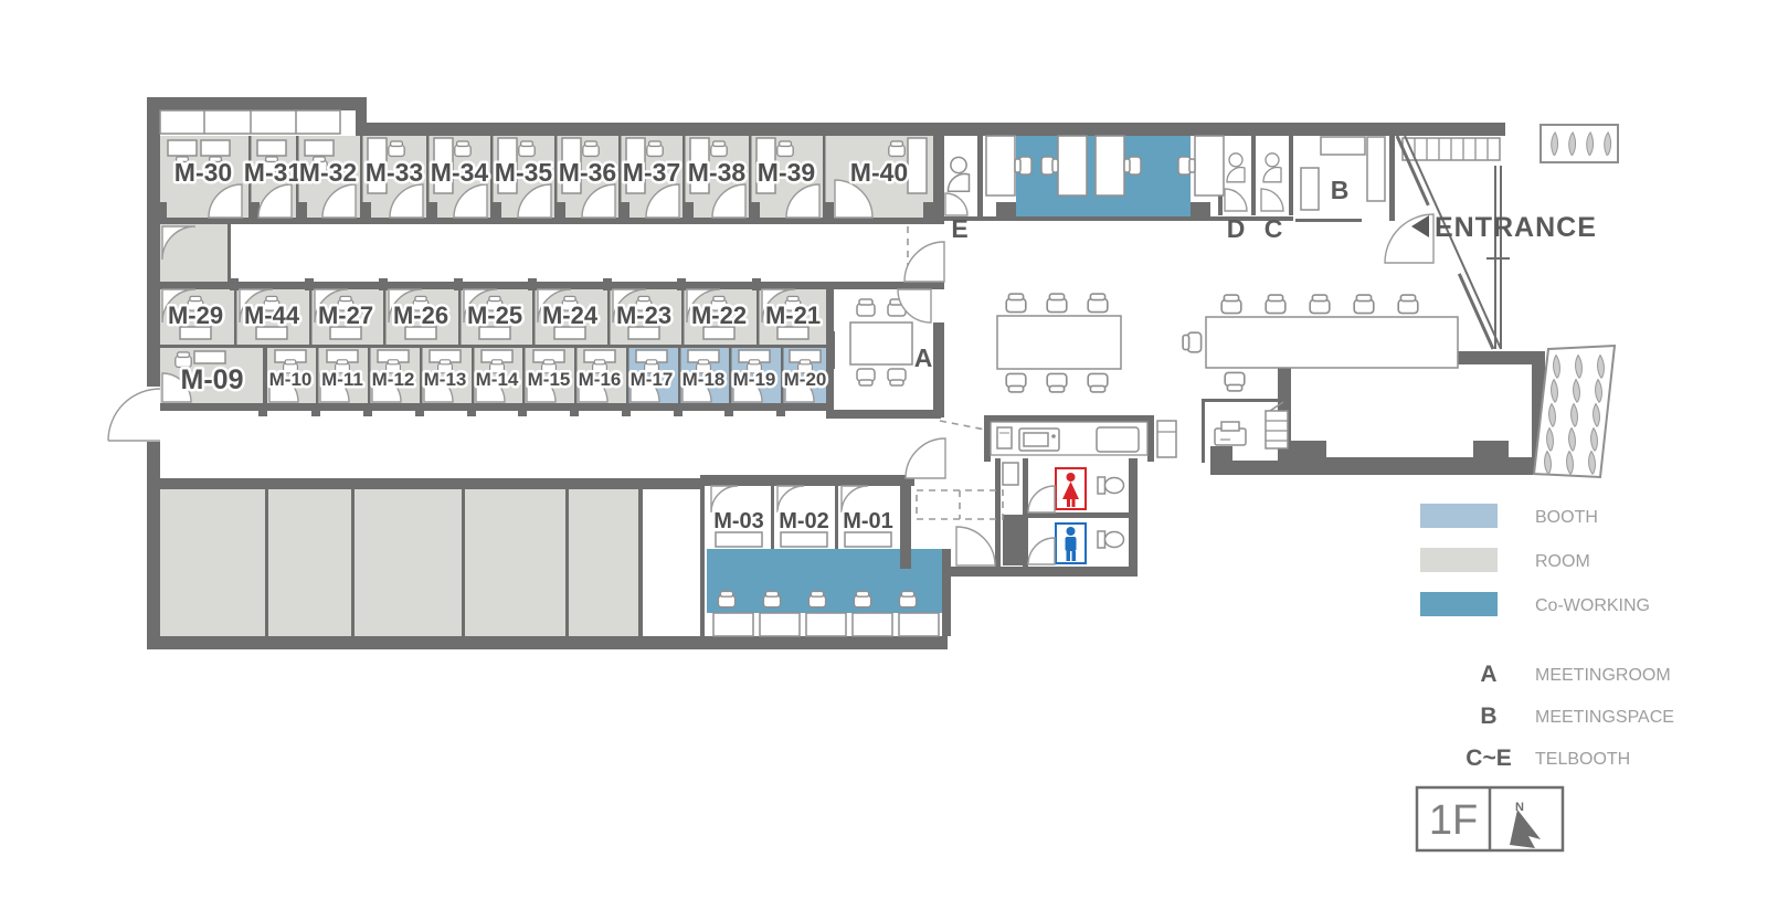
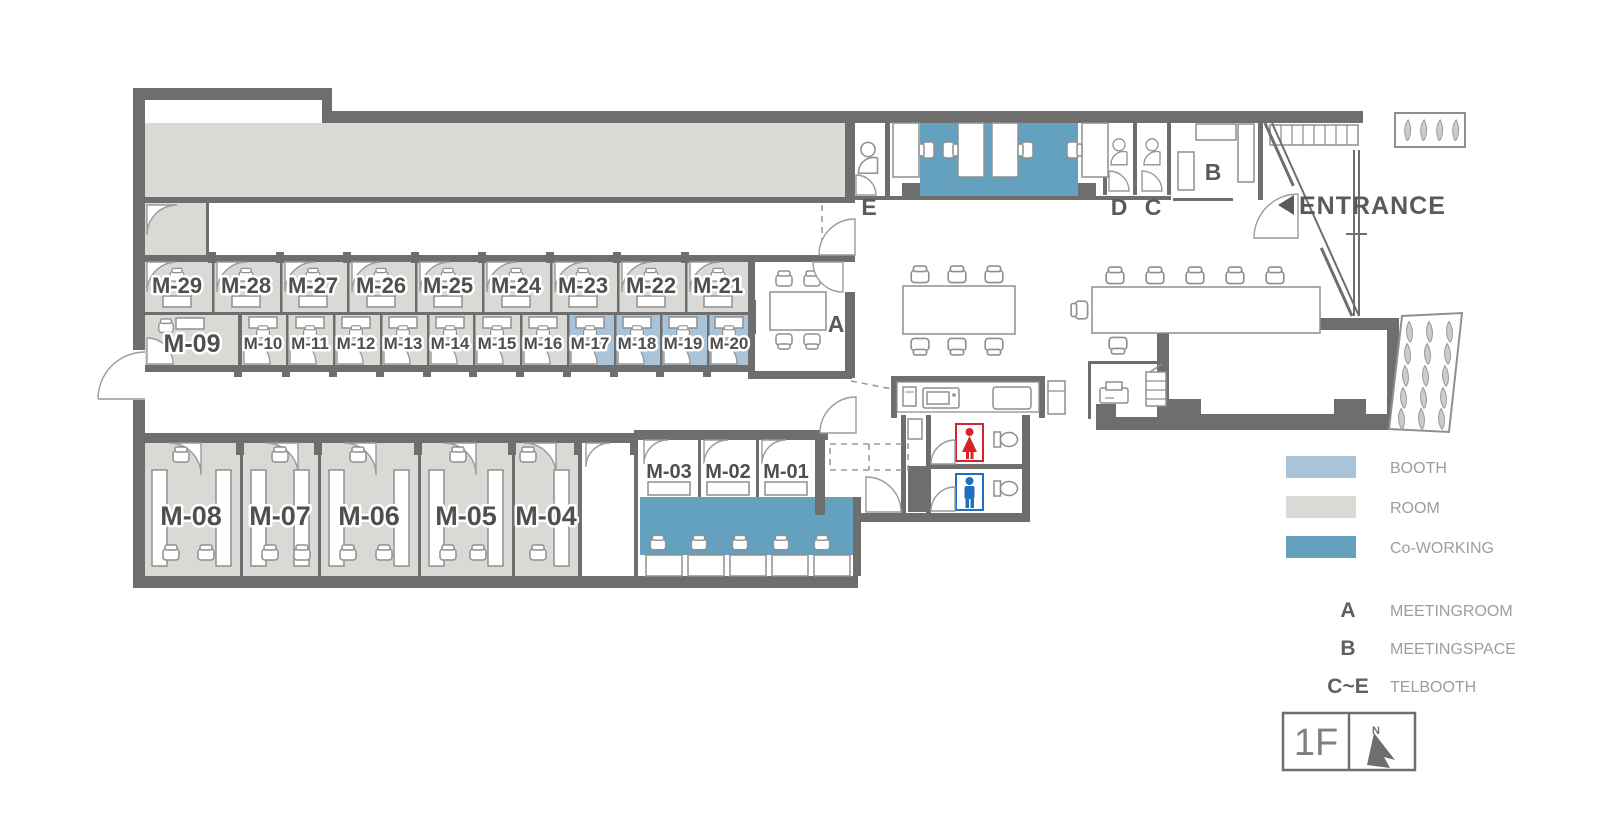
- M-30
- M-31
- M-32
- M-33
- M-34
- M-35
- M-36
- M-37
- M-38
- M-39
- M-40
  M-29
- M-44
+ M-28
  M-27
  M-26
  M-25
  M-24
  M-23
  M-22
  M-21
  M-09
  M-10
  M-11
  M-12
  M-13
  M-14
  M-15
  M-16
  M-17
  M-18
  M-19
  M-20
  A
+ M-08
+ M-07
+ M-06
+ M-05
+ M-04
  M-03
  M-02
  M-01
  E
  D
  C
  B
  ENTRANCE
  BOOTH
  ROOM
  Co-WORKING
  A
  MEETINGROOM
  B
  MEETINGSPACE
  C~E
  TELBOOTH
  1F
  N
